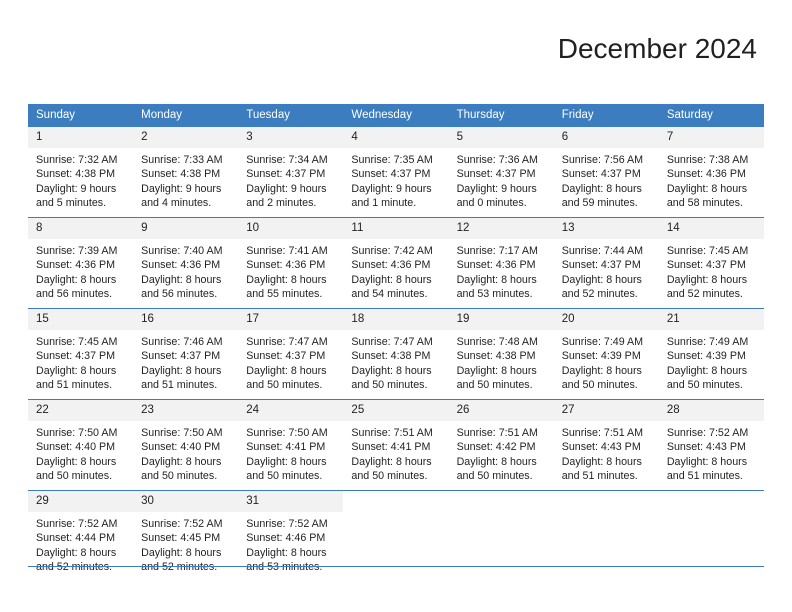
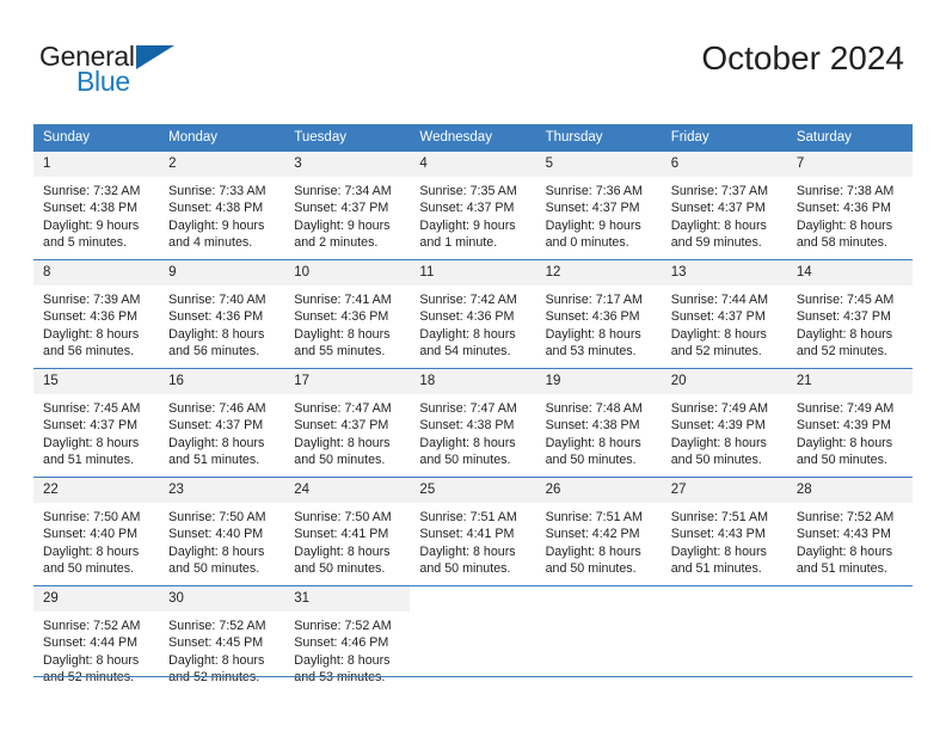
+ General
+ Blue
- December 2024
+ October 2024
  Sunday	Monday	Tuesday	Wednesday	Thursday	Friday	Saturday
- 1Sunrise: 7:32 AMSunset: 4:38 PMDaylight: 9 hoursand 5 minutes.	2Sunrise: 7:33 AMSunset: 4:38 PMDaylight: 9 hoursand 4 minutes.	3Sunrise: 7:34 AMSunset: 4:37 PMDaylight: 9 hoursand 2 minutes.	4Sunrise: 7:35 AMSunset: 4:37 PMDaylight: 9 hoursand 1 minute.	5Sunrise: 7:36 AMSunset: 4:37 PMDaylight: 9 hoursand 0 minutes.	6Sunrise: 7:56 AMSunset: 4:37 PMDaylight: 8 hoursand 59 minutes.	7Sunrise: 7:38 AMSunset: 4:36 PMDaylight: 8 hoursand 58 minutes.
+ 1Sunrise: 7:32 AMSunset: 4:38 PMDaylight: 9 hoursand 5 minutes.	2Sunrise: 7:33 AMSunset: 4:38 PMDaylight: 9 hoursand 4 minutes.	3Sunrise: 7:34 AMSunset: 4:37 PMDaylight: 9 hoursand 2 minutes.	4Sunrise: 7:35 AMSunset: 4:37 PMDaylight: 9 hoursand 1 minute.	5Sunrise: 7:36 AMSunset: 4:37 PMDaylight: 9 hoursand 0 minutes.	6Sunrise: 7:37 AMSunset: 4:37 PMDaylight: 8 hoursand 59 minutes.	7Sunrise: 7:38 AMSunset: 4:36 PMDaylight: 8 hoursand 58 minutes.
  8Sunrise: 7:39 AMSunset: 4:36 PMDaylight: 8 hoursand 56 minutes.	9Sunrise: 7:40 AMSunset: 4:36 PMDaylight: 8 hoursand 56 minutes.	10Sunrise: 7:41 AMSunset: 4:36 PMDaylight: 8 hoursand 55 minutes.	11Sunrise: 7:42 AMSunset: 4:36 PMDaylight: 8 hoursand 54 minutes.	12Sunrise: 7:17 AMSunset: 4:36 PMDaylight: 8 hoursand 53 minutes.	13Sunrise: 7:44 AMSunset: 4:37 PMDaylight: 8 hoursand 52 minutes.	14Sunrise: 7:45 AMSunset: 4:37 PMDaylight: 8 hoursand 52 minutes.
  15Sunrise: 7:45 AMSunset: 4:37 PMDaylight: 8 hoursand 51 minutes.	16Sunrise: 7:46 AMSunset: 4:37 PMDaylight: 8 hoursand 51 minutes.	17Sunrise: 7:47 AMSunset: 4:37 PMDaylight: 8 hoursand 50 minutes.	18Sunrise: 7:47 AMSunset: 4:38 PMDaylight: 8 hoursand 50 minutes.	19Sunrise: 7:48 AMSunset: 4:38 PMDaylight: 8 hoursand 50 minutes.	20Sunrise: 7:49 AMSunset: 4:39 PMDaylight: 8 hoursand 50 minutes.	21Sunrise: 7:49 AMSunset: 4:39 PMDaylight: 8 hoursand 50 minutes.
  22Sunrise: 7:50 AMSunset: 4:40 PMDaylight: 8 hoursand 50 minutes.	23Sunrise: 7:50 AMSunset: 4:40 PMDaylight: 8 hoursand 50 minutes.	24Sunrise: 7:50 AMSunset: 4:41 PMDaylight: 8 hoursand 50 minutes.	25Sunrise: 7:51 AMSunset: 4:41 PMDaylight: 8 hoursand 50 minutes.	26Sunrise: 7:51 AMSunset: 4:42 PMDaylight: 8 hoursand 50 minutes.	27Sunrise: 7:51 AMSunset: 4:43 PMDaylight: 8 hoursand 51 minutes.	28Sunrise: 7:52 AMSunset: 4:43 PMDaylight: 8 hoursand 51 minutes.
  29Sunrise: 7:52 AMSunset: 4:44 PMDaylight: 8 hours	30Sunrise: 7:52 AMSunset: 4:45 PMDaylight: 8 hours	31Sunrise: 7:52 AMSunset: 4:46 PMDaylight: 8 hours
